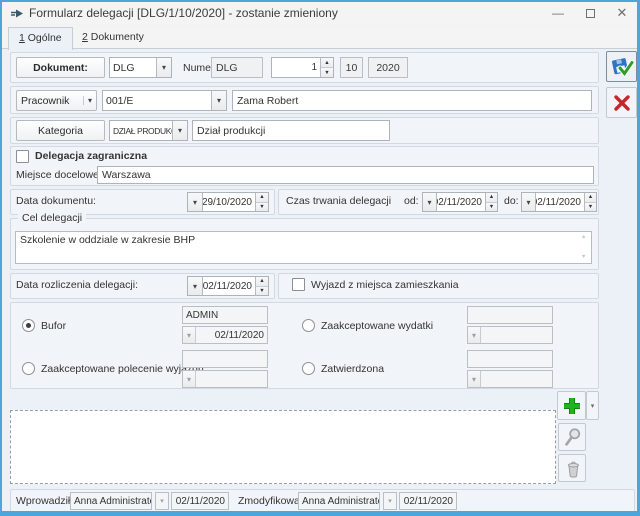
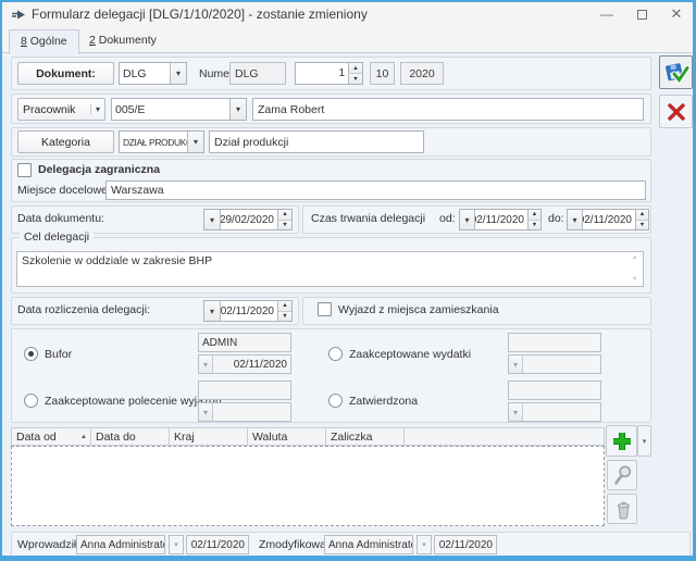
  Formularz delegacji [DLG/1/10/2020] - zostanie zmieniony
  —
  ✕
- 1 Ogólne
+ 8 Ogólne
  2 Dokumenty
  Dokument:
  DLG
  ▾
  DLG
  1
  10
  2020
  Pracownik
  ▾
- 001/E
+ 005/E
  ▾
  Zama Robert
  Kategoria
  DZIAŁ PRODUK
  ▾
  Dział produkcji
  Delegacja zagraniczna
  Miejsce docelowe
  Warszawa
  Data dokumentu:
  ▾
- 29/10/2020
+ 29/02/2020
  Czas trwania delegacji
  od:
  ▾
  2/11/2020
  do:
  ▾
  2/11/2020
  Cel delegacji
  Szkolenie w oddziale w zakresie BHP
  Data rozliczenia delegacji:
  ▾
  02/11/2020
  Wyjazd z miejsca zamieszkania
  Bufor
  ADMIN
  ▾
  02/11/2020
  Zaakceptowane wydatki
  ▾
  Zaakceptowane polecenie wyjazdu
  ▾
  Zatwierdzona
  ▾
+ Data od
+ Data do
+ Kraj
+ Waluta
+ Zaliczka
  Wprowadzi
  Anna Administrat
  02/11/2020
  Zmodyfikowa
  Anna Administrat
  02/11/2020
